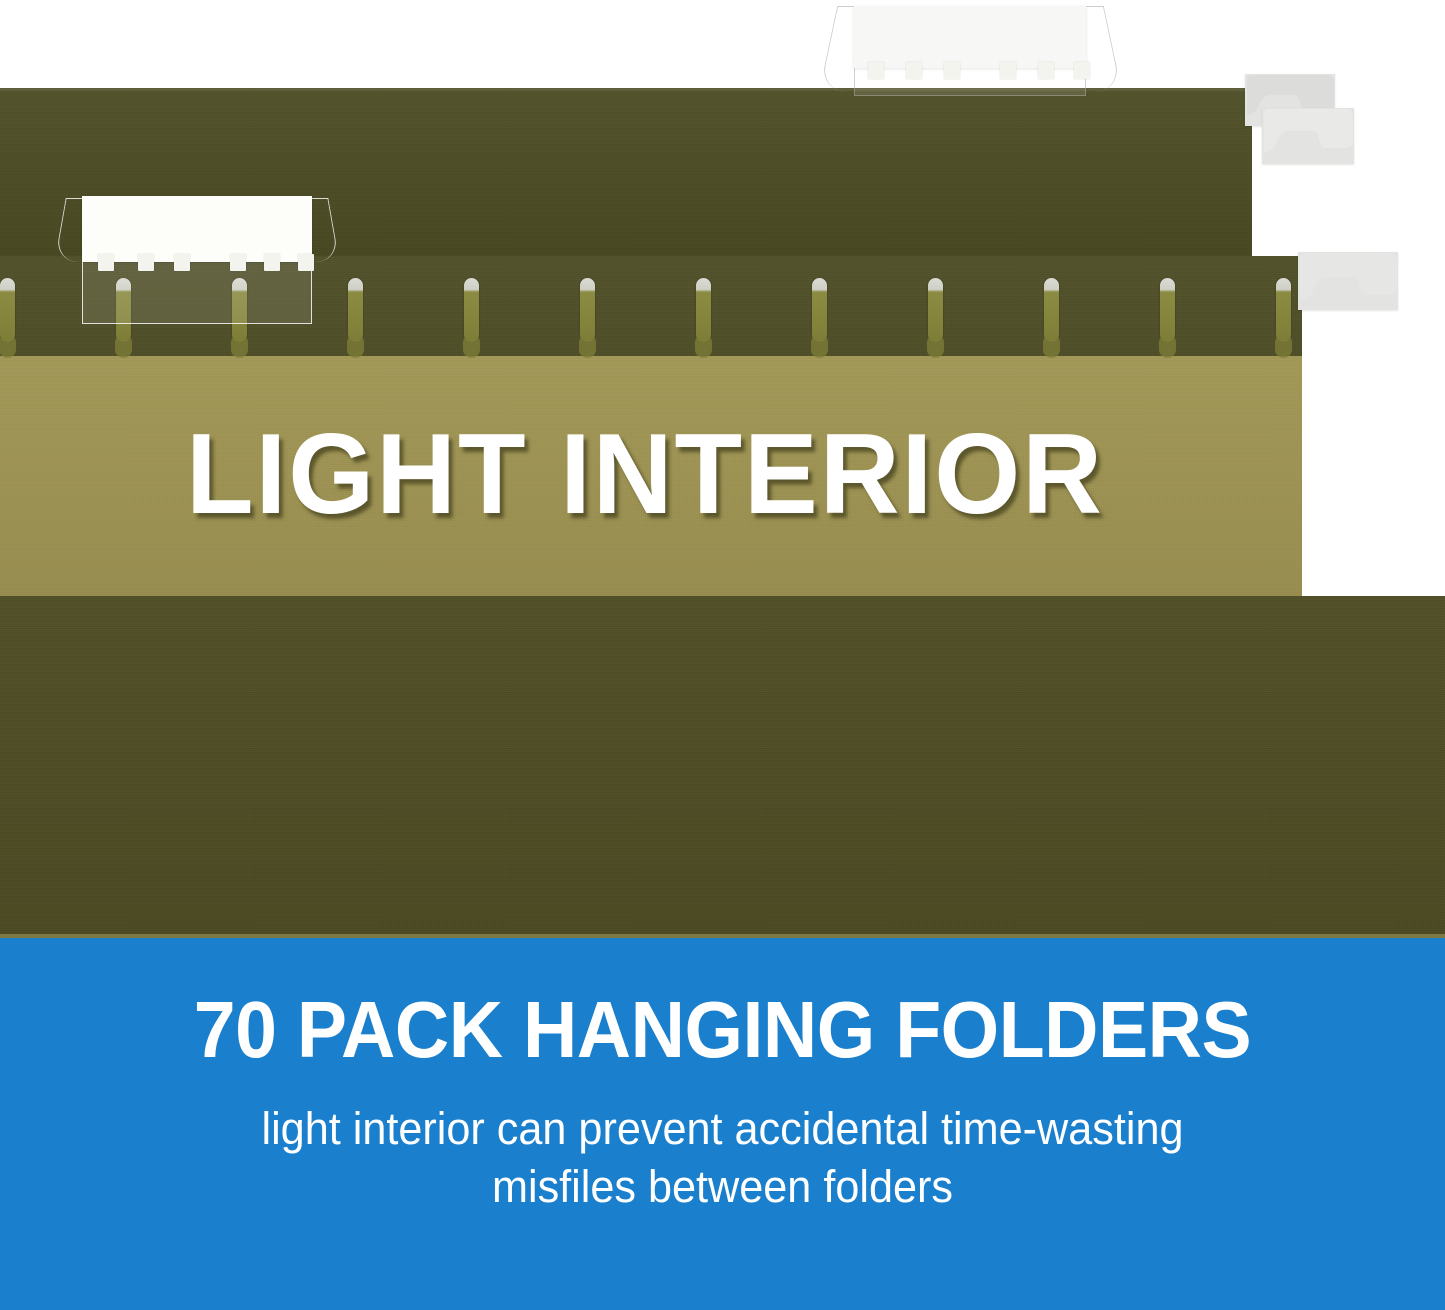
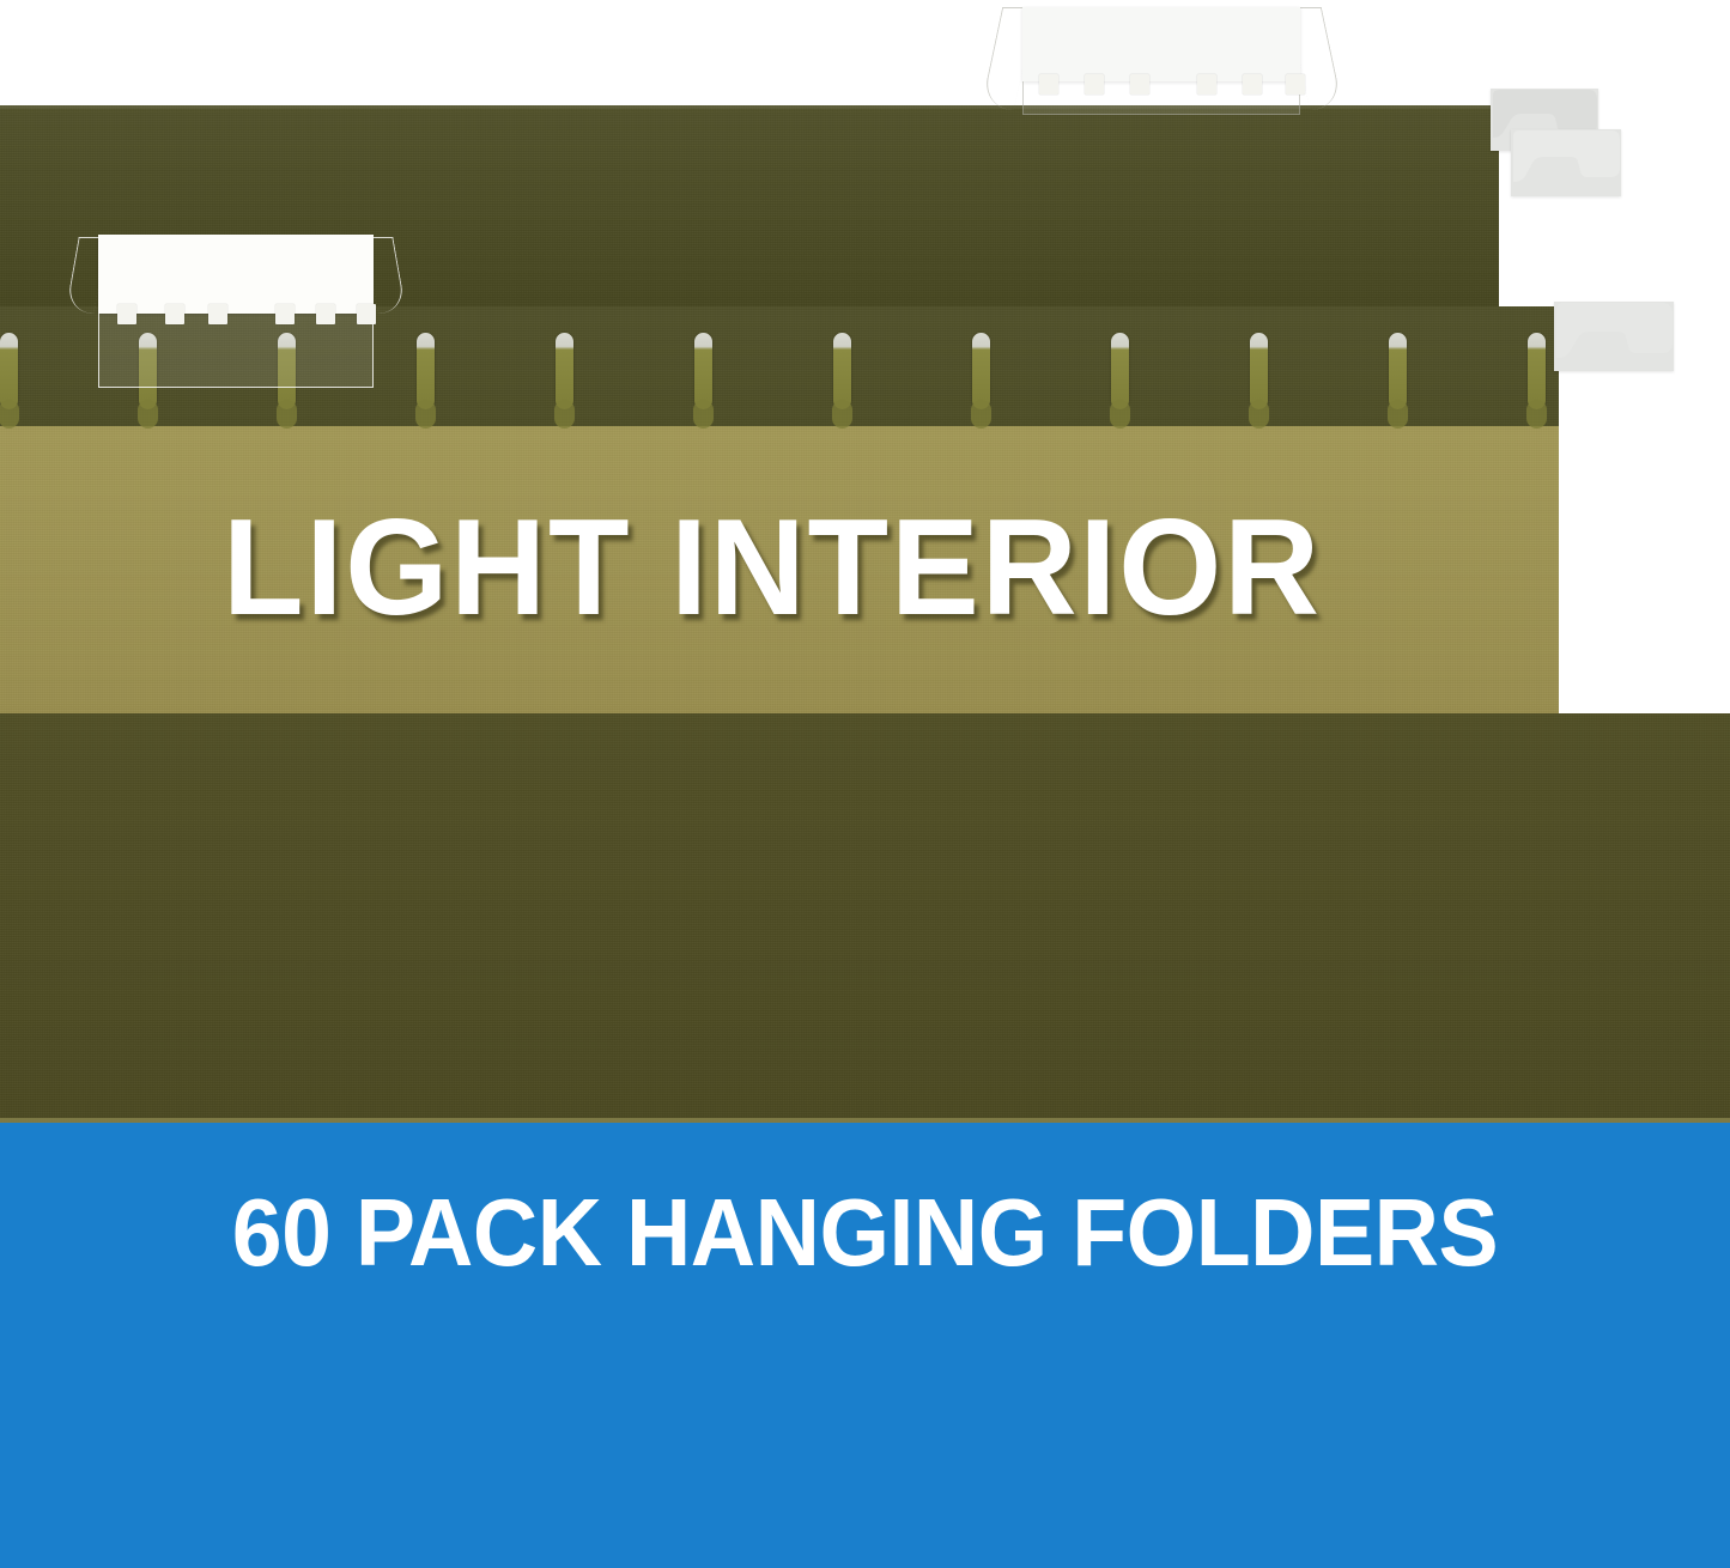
  LIGHT INTERIOR
- 70 PACK HANGING FOLDERS
+ 60 PACK HANGING FOLDERS
- light interior can prevent accidental time-wasting
- misfiles between folders
